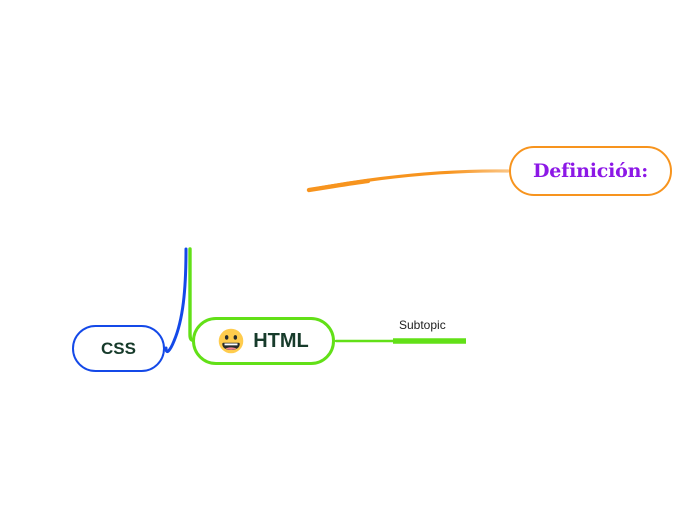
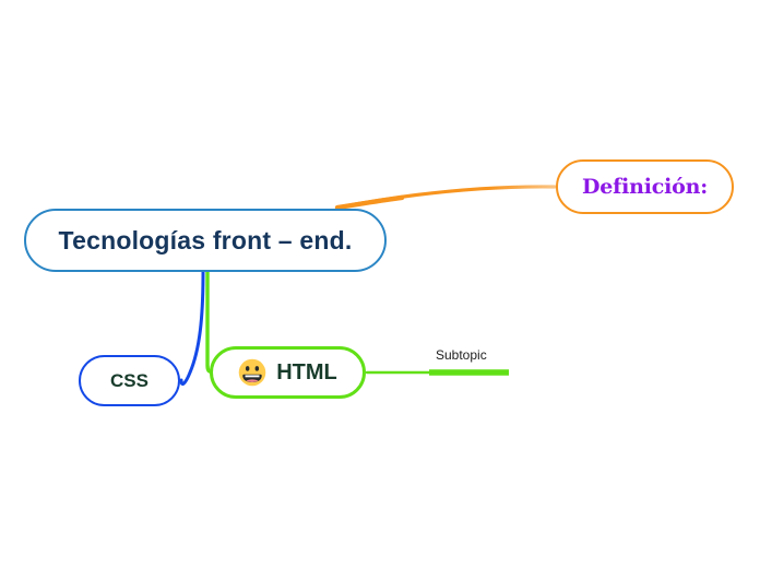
+ Tecnologías front – end.
  Definición:
  CSS
  HTML
  Subtopic
